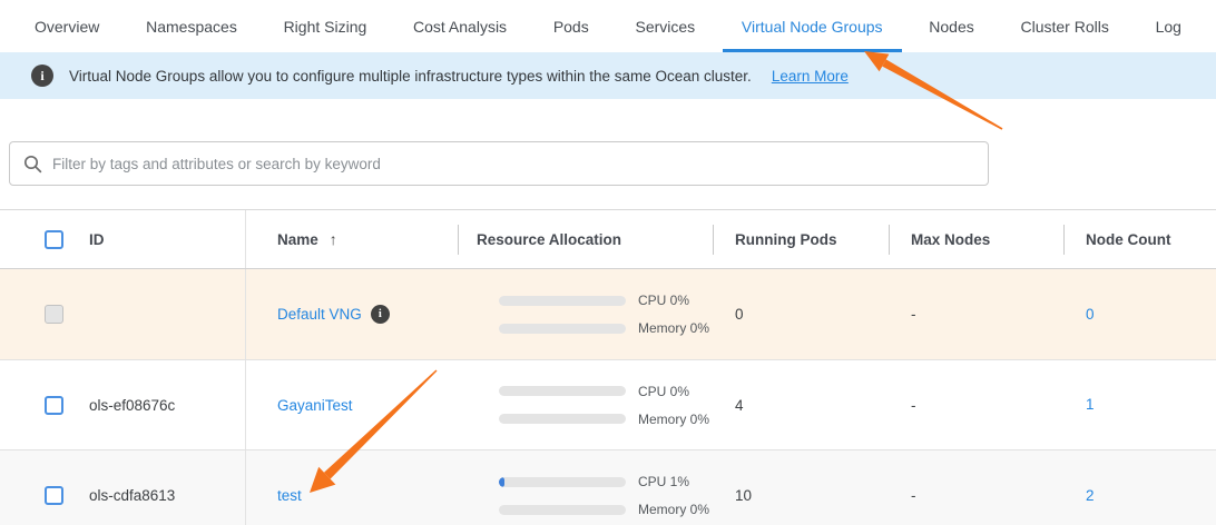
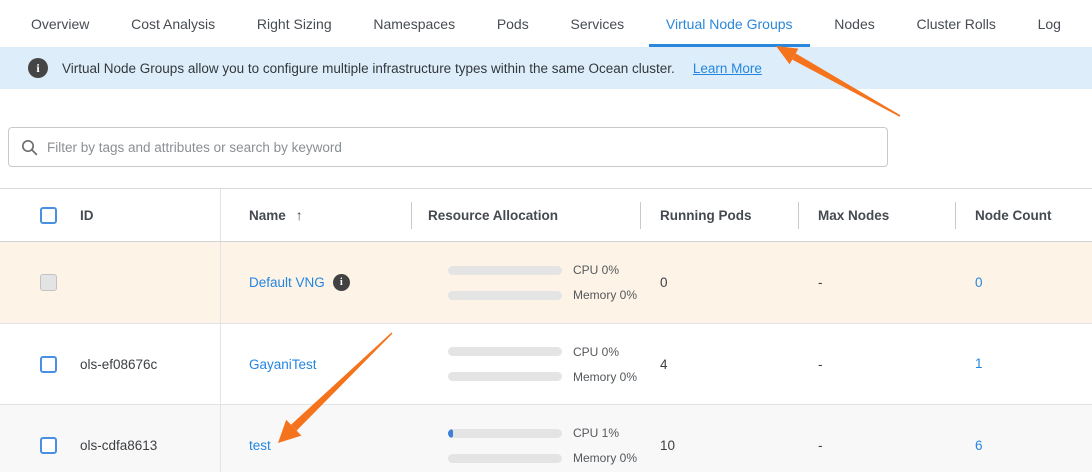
  Overview
- Namespaces
+ Cost Analysis
  Right Sizing
- Cost Analysis
+ Namespaces
  Pods
  Services
  Virtual Node Groups
  Nodes
  Cluster Rolls
  Log
  i
  Virtual Node Groups allow you to configure multiple infrastructure types within the same Ocean cluster.
  Learn More
  Filter by tags and attributes or search by keyword
  ID
  Name
  ↑
  Resource Allocation
  Running Pods
  Max Nodes
  Node Count
  Default VNG
  i
  CPU 0%
  Memory 0%
  0
  -
  0
  ols-ef08676c
  GayaniTest
  CPU 0%
  Memory 0%
  4
  -
  1
  ols-cdfa8613
  test
  CPU 1%
  Memory 0%
  10
  -
- 2
+ 6
